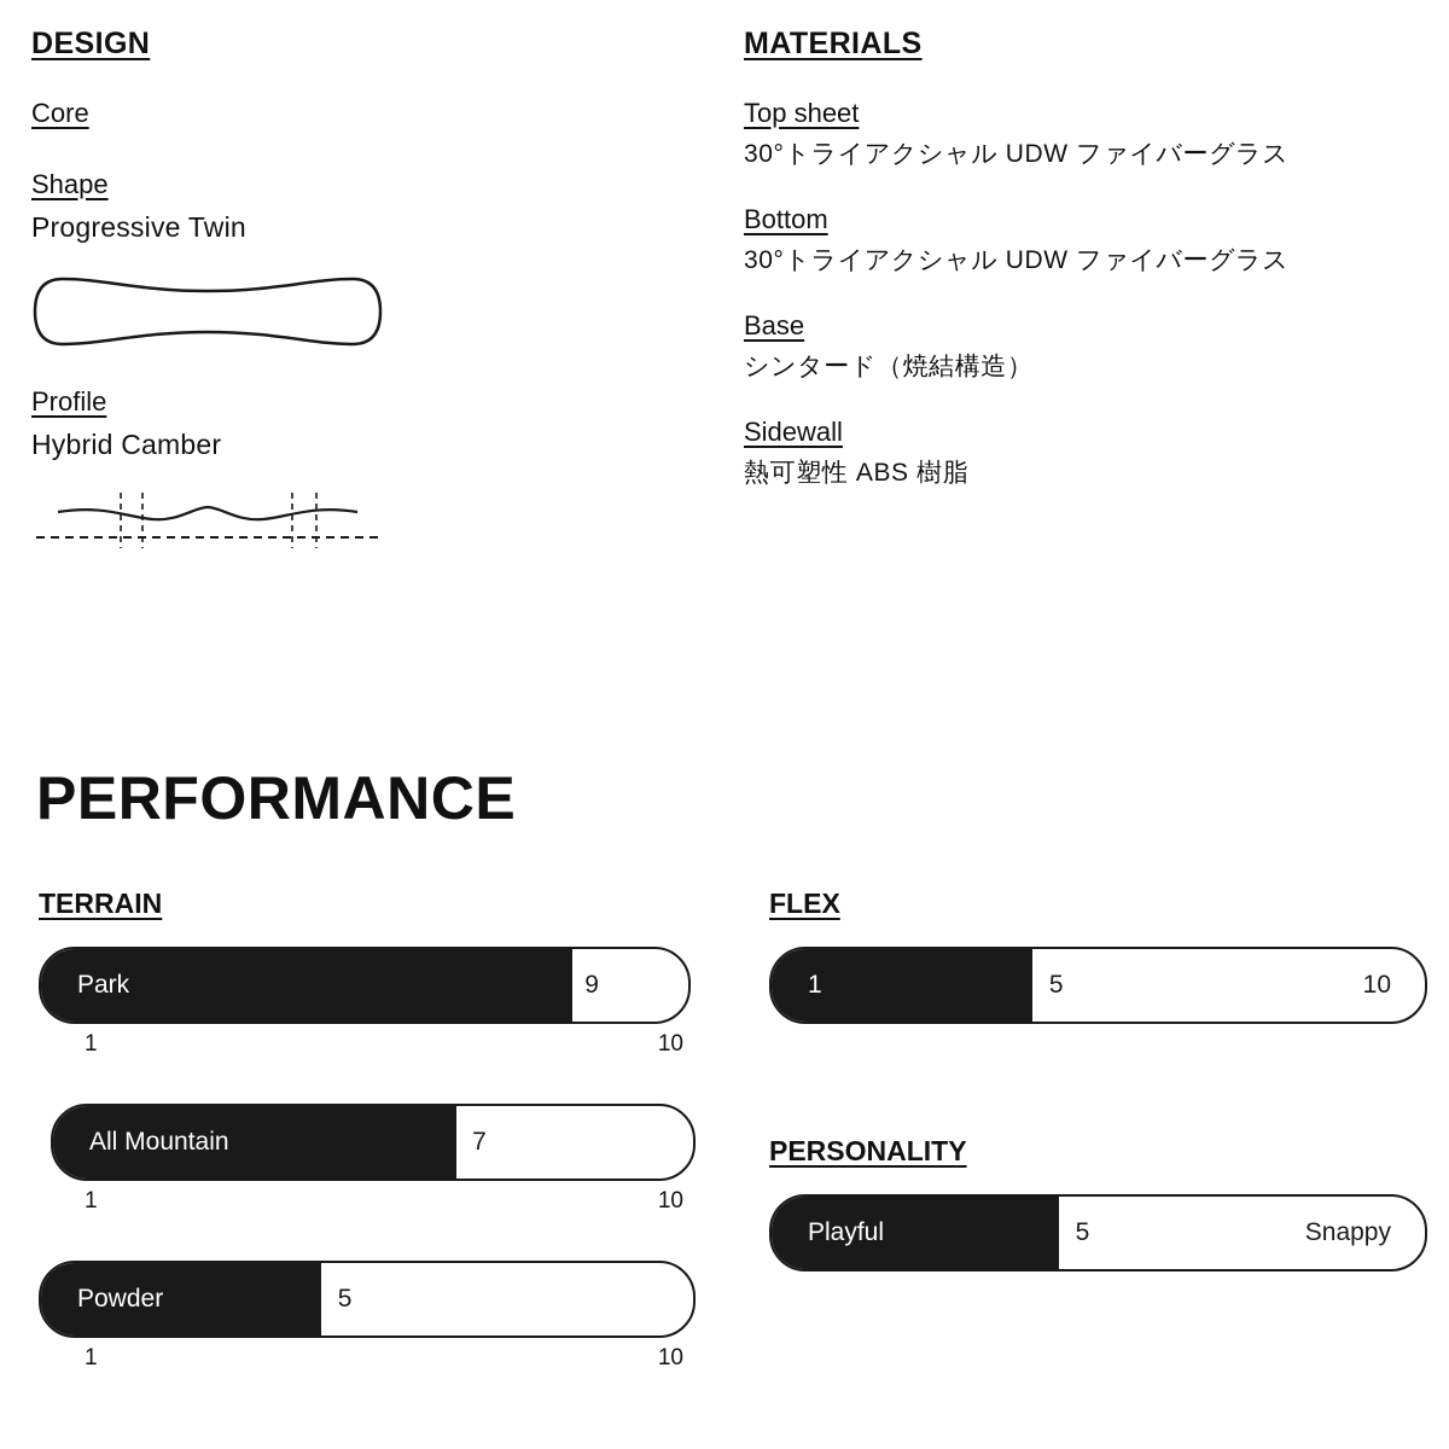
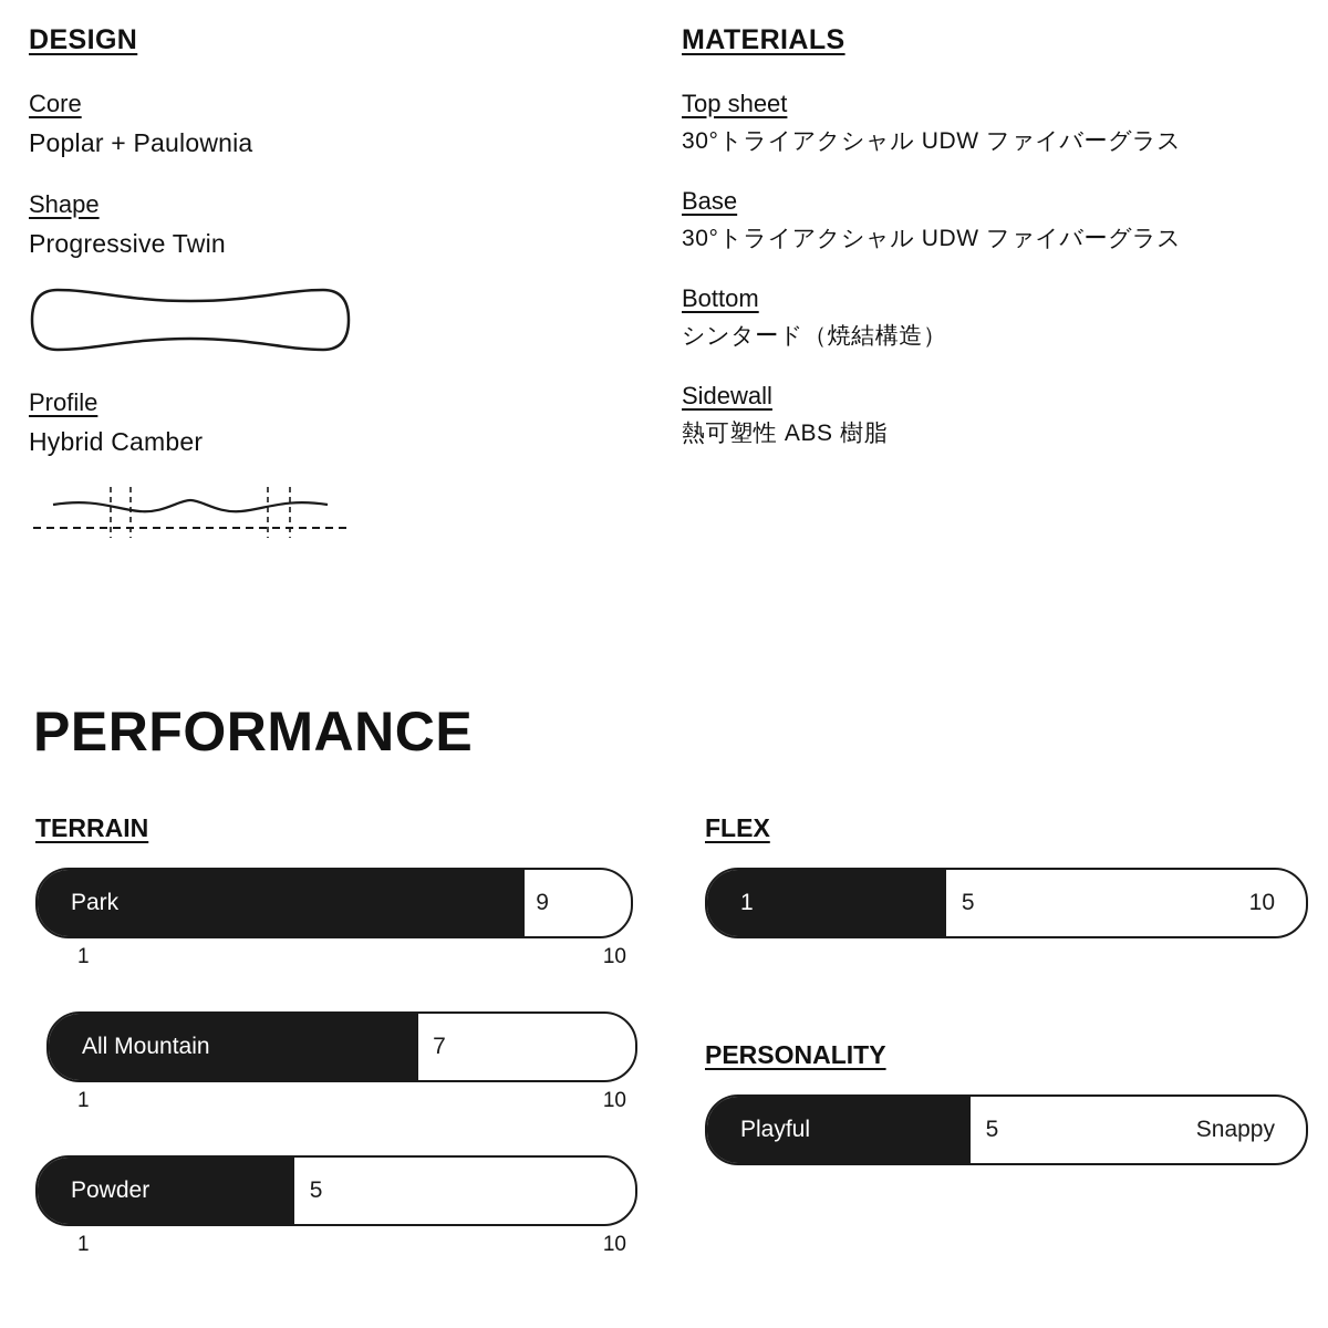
  DESIGN
  Core
+ Poplar + Paulownia
  Shape
  Progressive Twin
  Profile
  Hybrid Camber
  MATERIALS
  Top sheet
  30°トライアクシャル UDW ファイバーグラス
- Bottom
+ Base
  30°トライアクシャル UDW ファイバーグラス
- Base
+ Bottom
  シンタード（焼結構造）
  Sidewall
  熱可塑性 ABS 樹脂
  PERFORMANCE
  TERRAIN
  Park
  9
  1
  10
  All Mountain
  7
  1
  10
  Powder
  5
  1
  10
  FLEX
  1
  5
  10
  PERSONALITY
  Playful
  5
  Snappy
